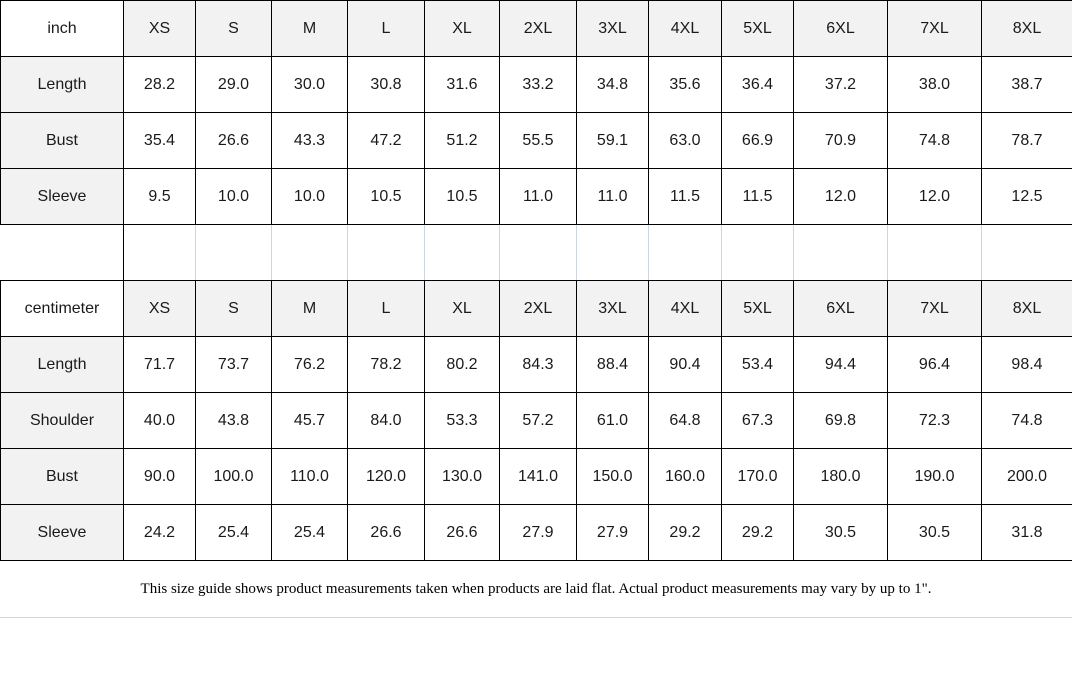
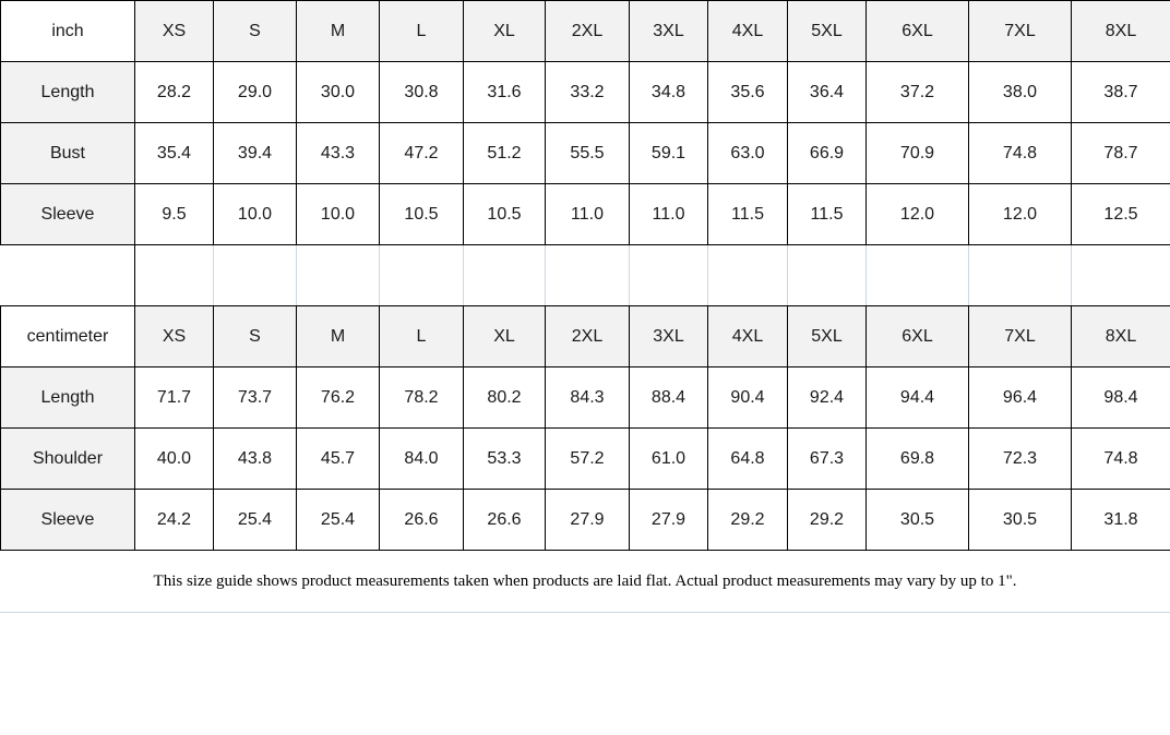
  inch	XS	S	M	L	XL	2XL	3XL	4XL	5XL	6XL	7XL	8XL
  Length	28.2	29.0	30.0	30.8	31.6	33.2	34.8	35.6	36.4	37.2	38.0	38.7
- Bust	35.4	26.6	43.3	47.2	51.2	55.5	59.1	63.0	66.9	70.9	74.8	78.7
+ Bust	35.4	39.4	43.3	47.2	51.2	55.5	59.1	63.0	66.9	70.9	74.8	78.7
  Sleeve	9.5	10.0	10.0	10.5	10.5	11.0	11.0	11.5	11.5	12.0	12.0	12.5
  centimeter	XS	S	M	L	XL	2XL	3XL	4XL	5XL	6XL	7XL	8XL
- Length	71.7	73.7	76.2	78.2	80.2	84.3	88.4	90.4	53.4	94.4	96.4	98.4
+ Length	71.7	73.7	76.2	78.2	80.2	84.3	88.4	90.4	92.4	94.4	96.4	98.4
  Shoulder	40.0	43.8	45.7	84.0	53.3	57.2	61.0	64.8	67.3	69.8	72.3	74.8
- Bust	90.0	100.0	110.0	120.0	130.0	141.0	150.0	160.0	170.0	180.0	190.0	200.0
  Sleeve	24.2	25.4	25.4	26.6	26.6	27.9	27.9	29.2	29.2	30.5	30.5	31.8
  This size guide shows product measurements taken when products are laid flat. Actual product measurements may vary by up to 1".
